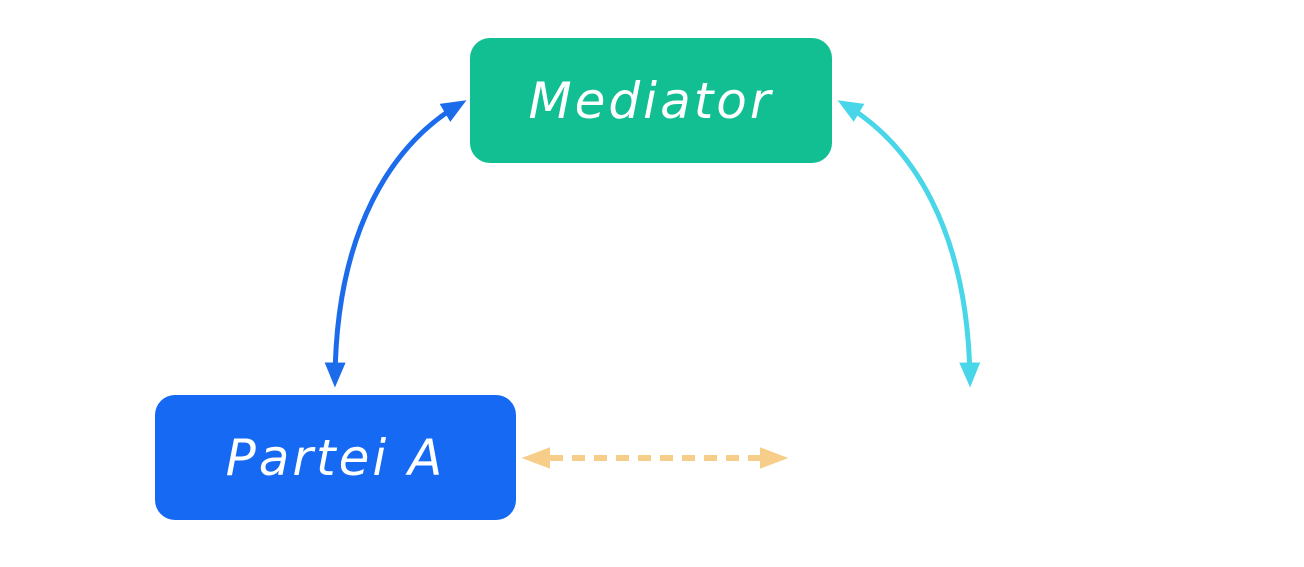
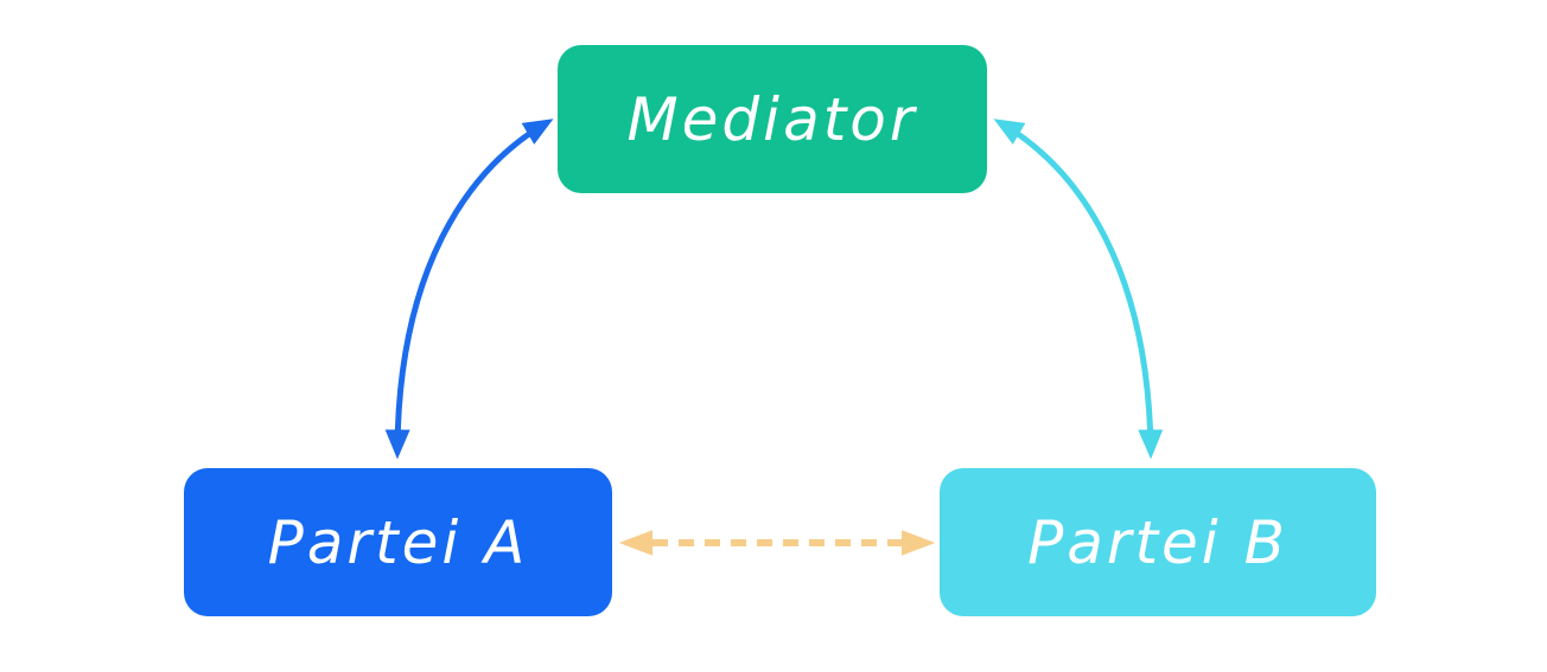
  Mediator
  Partei A
+ Partei B
